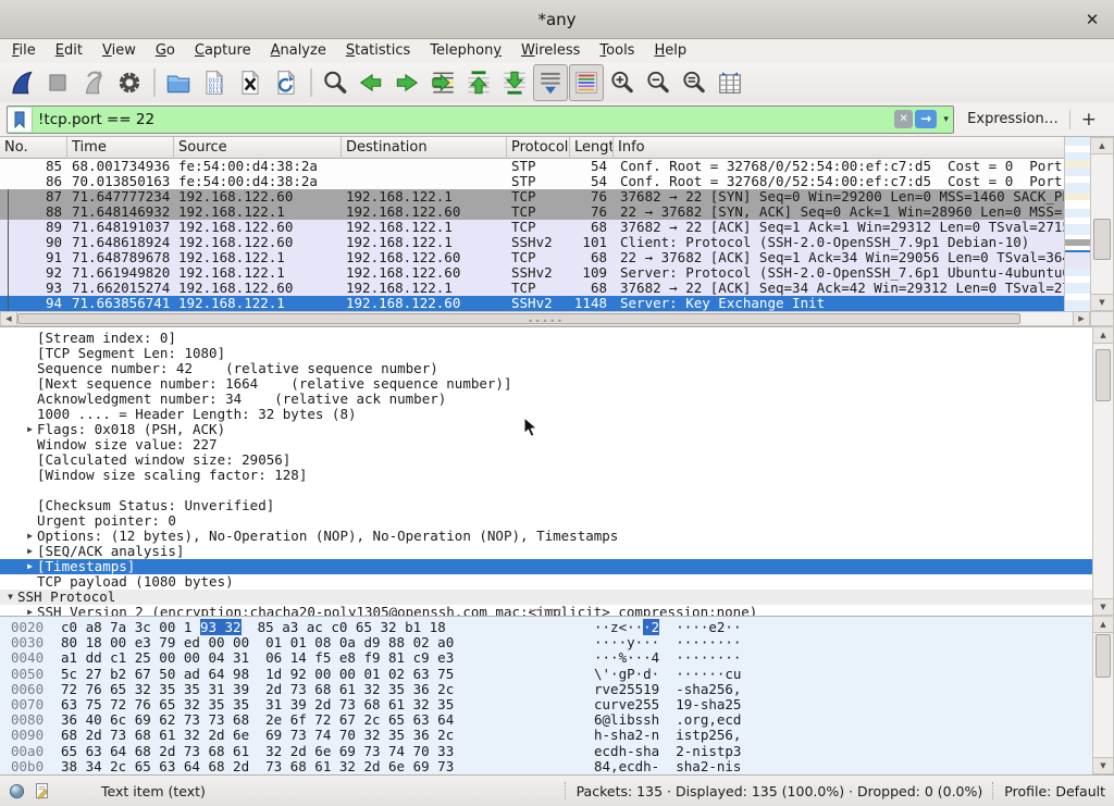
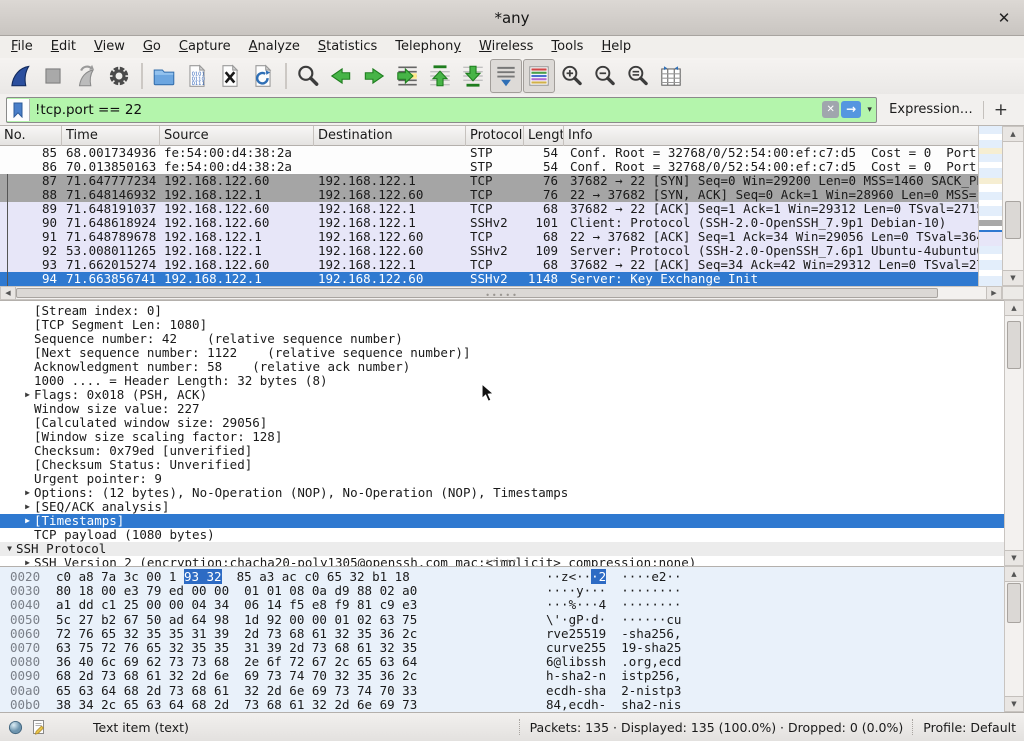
  *any
  ✕
  File
  Edit
  View
  Go
  Capture
  Analyze
  Statistics
  Telephony
  Wireless
  Tools
  Help
  !tcp.port == 22
  ✕
  →
  ▾
  Expression…
  +
  No.
  Time
  Source
  Destination
  Protocol
  Lengt
  Info
  85
  68.001734936
  fe:54:00:d4:38:2a
  STP
  54
  Conf. Root = 32768/0/52:54:00:ef:c7:d5 Cost = 0 Port
  86
  70.013850163
  fe:54:00:d4:38:2a
  STP
  54
  Conf. Root = 32768/0/52:54:00:ef:c7:d5 Cost = 0 Port
  87
  71.647777234
  192.168.122.60
  192.168.122.1
  TCP
  76
  37682 → 22 [SYN] Seq=0 Win=29200 Len=0 MSS=1460 SACK_P
  88
  71.648146932
  192.168.122.1
  192.168.122.60
  TCP
  76
  22 → 37682 [SYN, ACK] Seq=0 Ack=1 Win=28960 Len=0 MSS=
  89
  71.648191037
  192.168.122.60
  192.168.122.1
  TCP
  68
  37682 → 22 [ACK] Seq=1 Ack=1 Win=29312 Len=0 TSval=271
  90
  71.648618924
  192.168.122.60
  192.168.122.1
  SSHv2
  101
  Client: Protocol (SSH-2.0-OpenSSH_7.9p1 Debian-10)
  91
  71.648789678
  192.168.122.1
  192.168.122.60
  TCP
  68
  22 → 37682 [ACK] Seq=1 Ack=34 Win=29056 Len=0 TSval=36
  92
- 71.661949820
+ 53.008011265
  192.168.122.1
  192.168.122.60
  SSHv2
  109
  Server: Protocol (SSH-2.0-OpenSSH_7.6p1 Ubuntu-4ubuntu
  93
  71.662015274
  192.168.122.60
  192.168.122.1
  TCP
  68
  37682 → 22 [ACK] Seq=34 Ack=42 Win=29312 Len=0 TSval=2
  94
  71.663856741
  192.168.122.1
  192.168.122.60
  SSHv2
  1148
  Server: Key Exchange Init
  ▲
  ▼
  ◀
  ▶
  •••••
  [Stream index: 0]
  [TCP Segment Len: 1080]
  Sequence number: 42 (relative sequence number)
- [Next sequence number: 1664 (relative sequence number)]
+ [Next sequence number: 1122 (relative sequence number)]
- Acknowledgment number: 34 (relative ack number)
+ Acknowledgment number: 58 (relative ack number)
  1000 .... = Header Length: 32 bytes (8)
  ▶
  Flags: 0x018 (PSH, ACK)
  Window size value: 227
  [Calculated window size: 29056]
  [Window size scaling factor: 128]
+ Checksum: 0x79ed [unverified]
  [Checksum Status: Unverified]
- Urgent pointer: 0
+ Urgent pointer: 9
  ▶
  Options: (12 bytes), No-Operation (NOP), No-Operation (NOP), Timestamps
  ▶
  [SEQ/ACK analysis]
  ▶
  [Timestamps]
  TCP payload (1080 bytes)
  ▼
  SSH Protocol
  ▶
  SSH Version 2 (encryption:chacha20-poly1305@openssh.com mac:<implicit> compression:none)
  ▲
  ▼
  •••••
  0020 c0 a8 7a 3c 00 1 93 32 85 a3 ac c0 65 32 b1 18
  ··z<···2 ····e2··
  0030 80 18 00 e3 79 ed 00 00 01 01 08 0a d9 88 02 a0
  ····y··· ········
- 0040 a1 dd c1 25 00 00 04 31 06 14 f5 e8 f9 81 c9 e3
+ 0040 a1 dd c1 25 00 00 04 34 06 14 f5 e8 f9 81 c9 e3
  ···%···4 ········
  0050 5c 27 b2 67 50 ad 64 98 1d 92 00 00 01 02 63 75
  \'·gP·d· ······cu
  0060 72 76 65 32 35 35 31 39 2d 73 68 61 32 35 36 2c
  rve25519 -sha256,
  0070 63 75 72 76 65 32 35 35 31 39 2d 73 68 61 32 35
  curve255 19-sha25
  0080 36 40 6c 69 62 73 73 68 2e 6f 72 67 2c 65 63 64
  6@libssh .org,ecd
  0090 68 2d 73 68 61 32 2d 6e 69 73 74 70 32 35 36 2c
  h-sha2-n istp256,
  00a0 65 63 64 68 2d 73 68 61 32 2d 6e 69 73 74 70 33
  ecdh-sha 2-nistp3
  00b0 38 34 2c 65 63 64 68 2d 73 68 61 32 2d 6e 69 73
  84,ecdh- sha2-nis
  ▲
  ▼
  Text item (text)
  Packets: 135 · Displayed: 135 (100.0%) · Dropped: 0 (0.0%)
  Profile: Default
